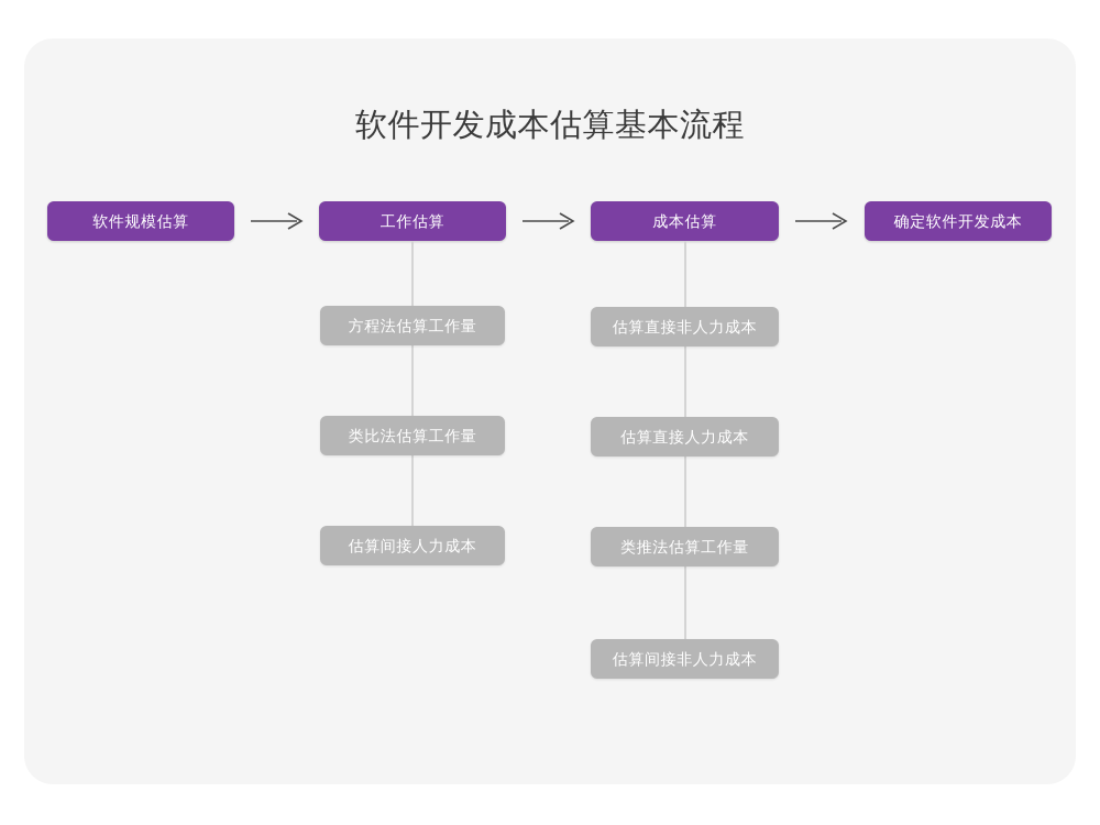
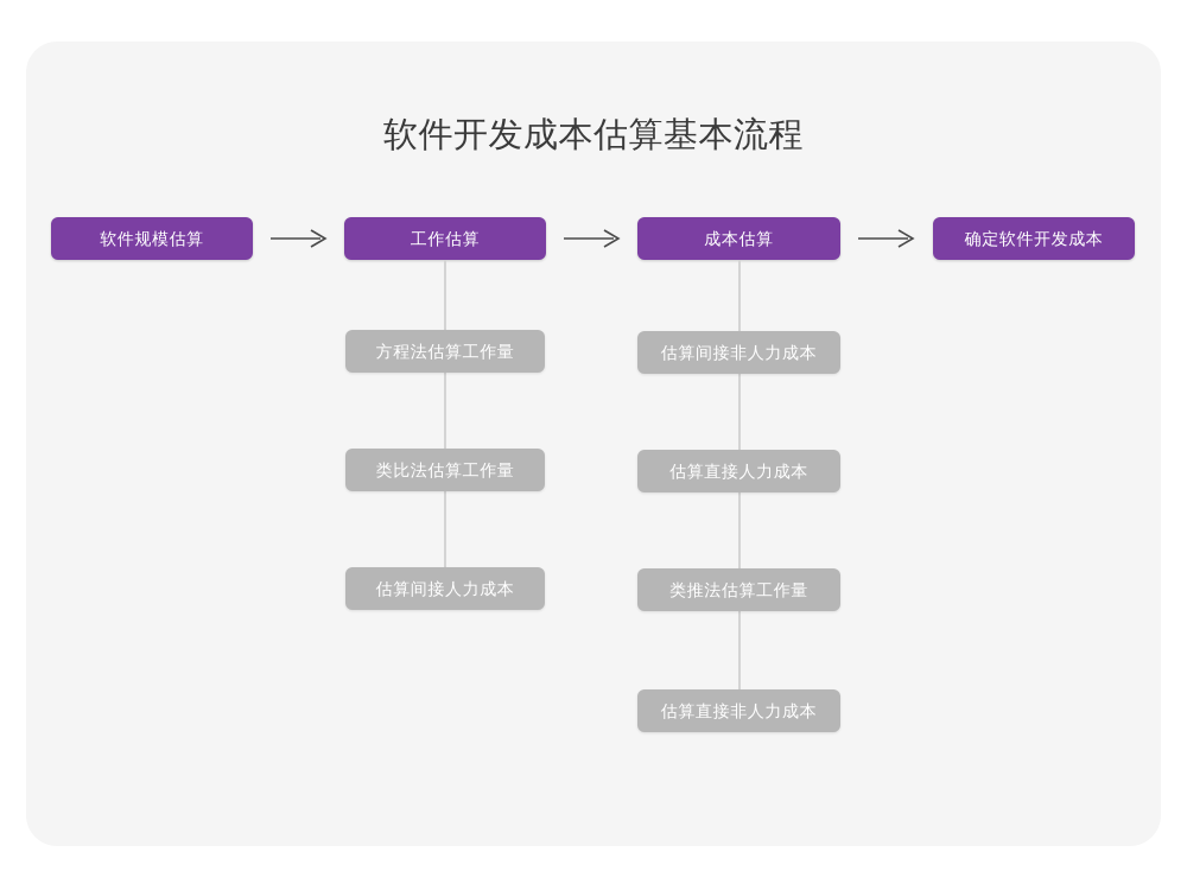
  软件开发成本估算基本流程
  软件规模估算
  工作估算
  成本估算
  确定软件开发成本
  方程法估算工作量
  类比法估算工作量
  估算间接人力成本
- 估算直接非人力成本
+ 估算间接非人力成本
  估算直接人力成本
  类推法估算工作量
- 估算间接非人力成本
+ 估算直接非人力成本
